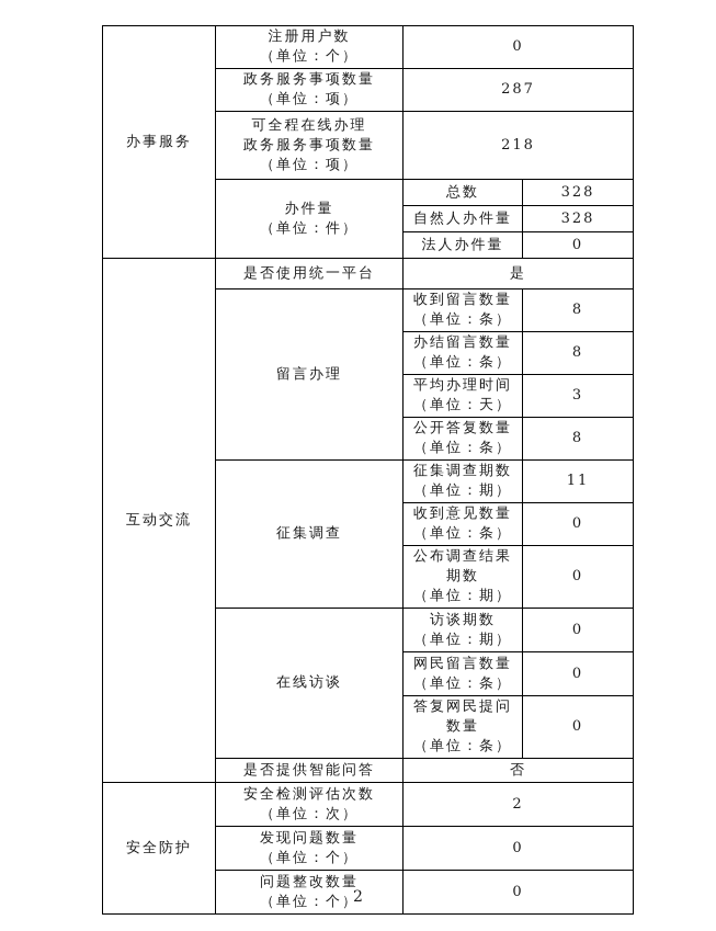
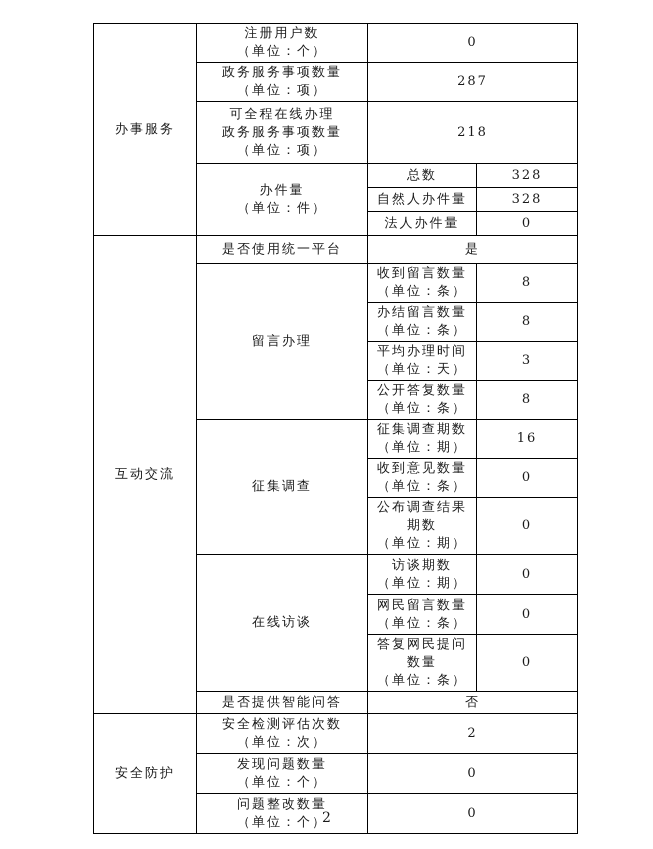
  办事服务	注册用户数 （单位：个）	0
  政务服务事项数量 （单位：项）	287
  可全程在线办理 政务服务事项数量 （单位：项）	218
  办件量 （单位：件）	总数	328
  自然人办件量	328
  法人办件量	0
  互动交流	是否使用统一平台	是
  留言办理	收到留言数量 （单位：条）	8
  办结留言数量 （单位：条）	8
  平均办理时间 （单位：天）	3
  公开答复数量 （单位：条）	8
- 征集调查	征集调查期数 （单位：期）	11
+ 征集调查	征集调查期数 （单位：期）	16
  收到意见数量 （单位：条）	0
  公布调查结果期数 （单位：期）	0
  在线访谈	访谈期数 （单位：期）	0
  网民留言数量 （单位：条）	0
  答复网民提问数量 （单位：条）	0
  是否提供智能问答	否
  安全防护	安全检测评估次数 （单位：次）	2
  发现问题数量 （单位：个）	0
  问题整改数量 （单位：个）	0
  2
